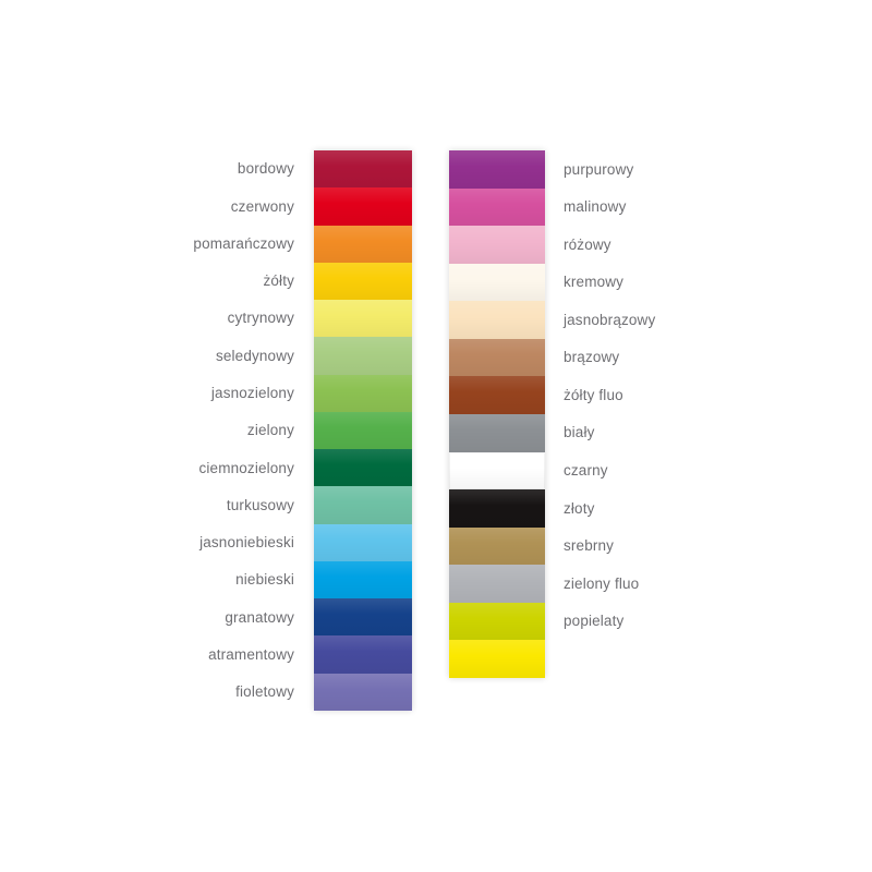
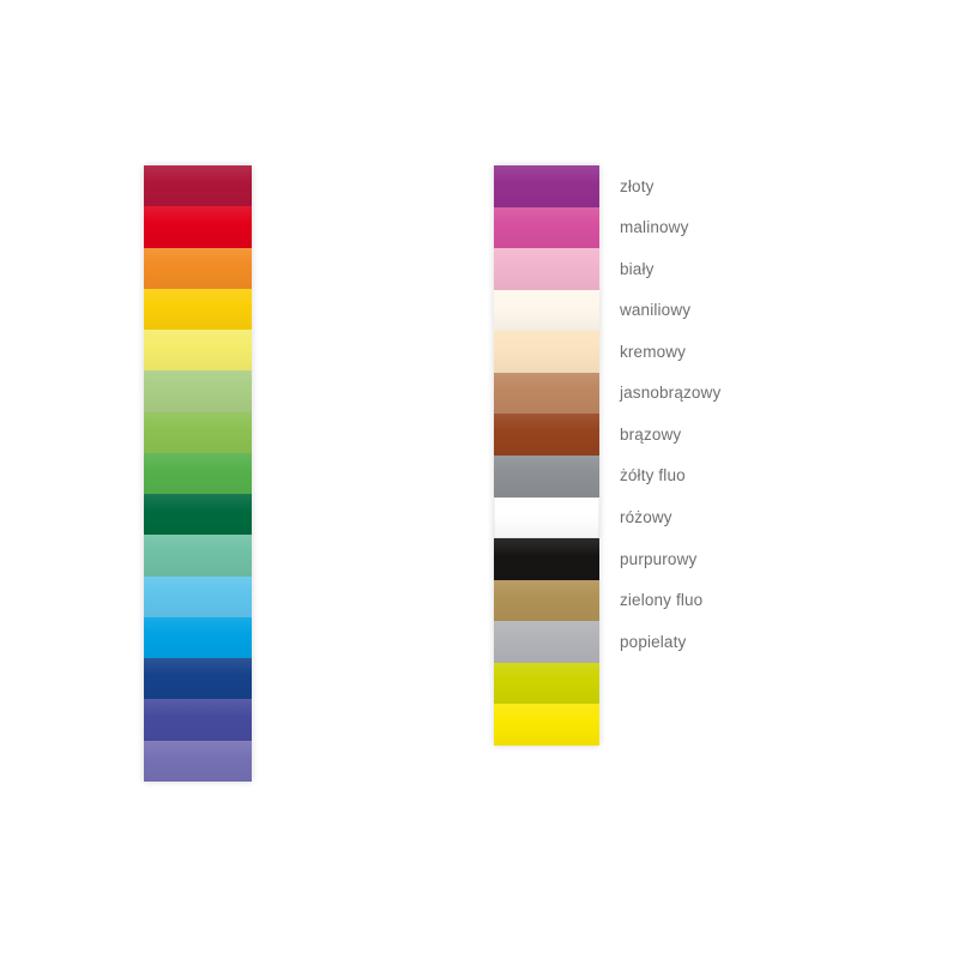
- bordowy
- czerwony
- pomarańczowy
- żółty
- cytrynowy
- seledynowy
- jasnozielony
- zielony
- ciemnozielony
- turkusowy
- jasnoniebieski
- niebieski
- granatowy
- atramentowy
- fioletowy
- purpurowy
+ złoty
  malinowy
- różowy
+ biały
+ waniliowy
  kremowy
  jasnobrązowy
  brązowy
  żółty fluo
- biały
+ różowy
- czarny
- złoty
+ purpurowy
- srebrny
  zielony fluo
  popielaty
